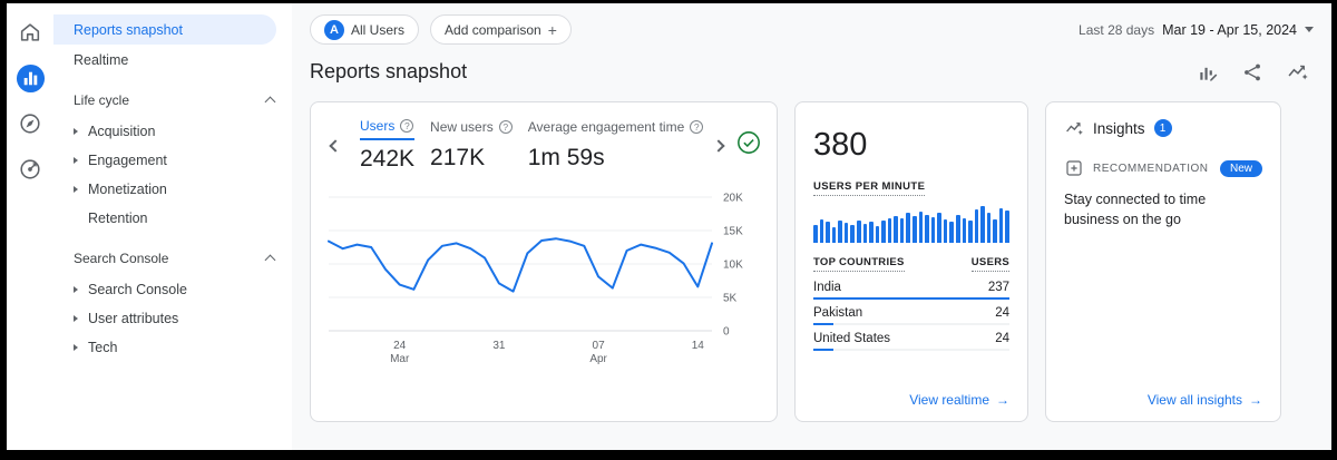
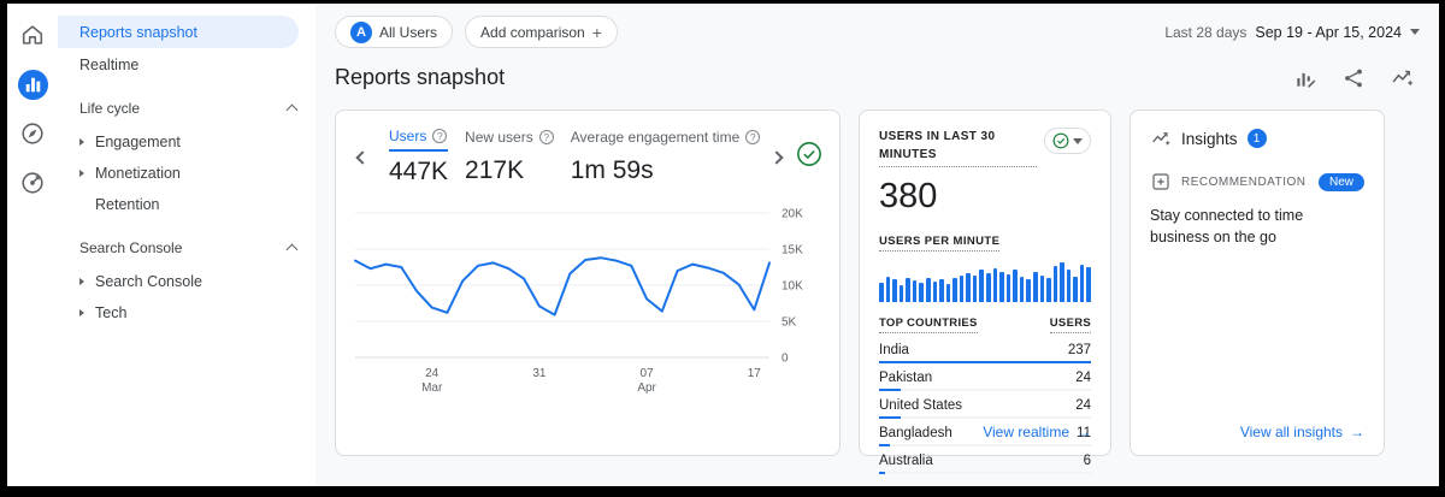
  Reports snapshot
  Realtime
  Life cycle
- Acquisition
  Engagement
  Monetization
  Retention
  Search Console
  Search Console
- User attributes
  Tech
  A
  All Users
  Add comparison
  +
  Last 28 days
- Mar 19 - Apr 15, 2024
+ Sep 19 - Apr 15, 2024
  Reports snapshot
  Users
  ?
- 242K
+ 447K
  New users
  ?
  217K
  Average engagement time
  ?
  1m 59s
  0
  5K
  10K
  15K
  20K
  24
  Mar
  31
  07
  Apr
- 14
+ 17
+ USERS IN LAST 30 MINUTES
  380
  USERS PER MINUTE
  TOP COUNTRIES
  USERS
  India
  237
  Pakistan
  24
  United States
  24
+ Bangladesh
+ 11
+ Australia
+ 6
  View realtime
  →
  Insights
  1
  RECOMMENDATION
  New
  Stay connected to time business on the go
  View all insights
  →
